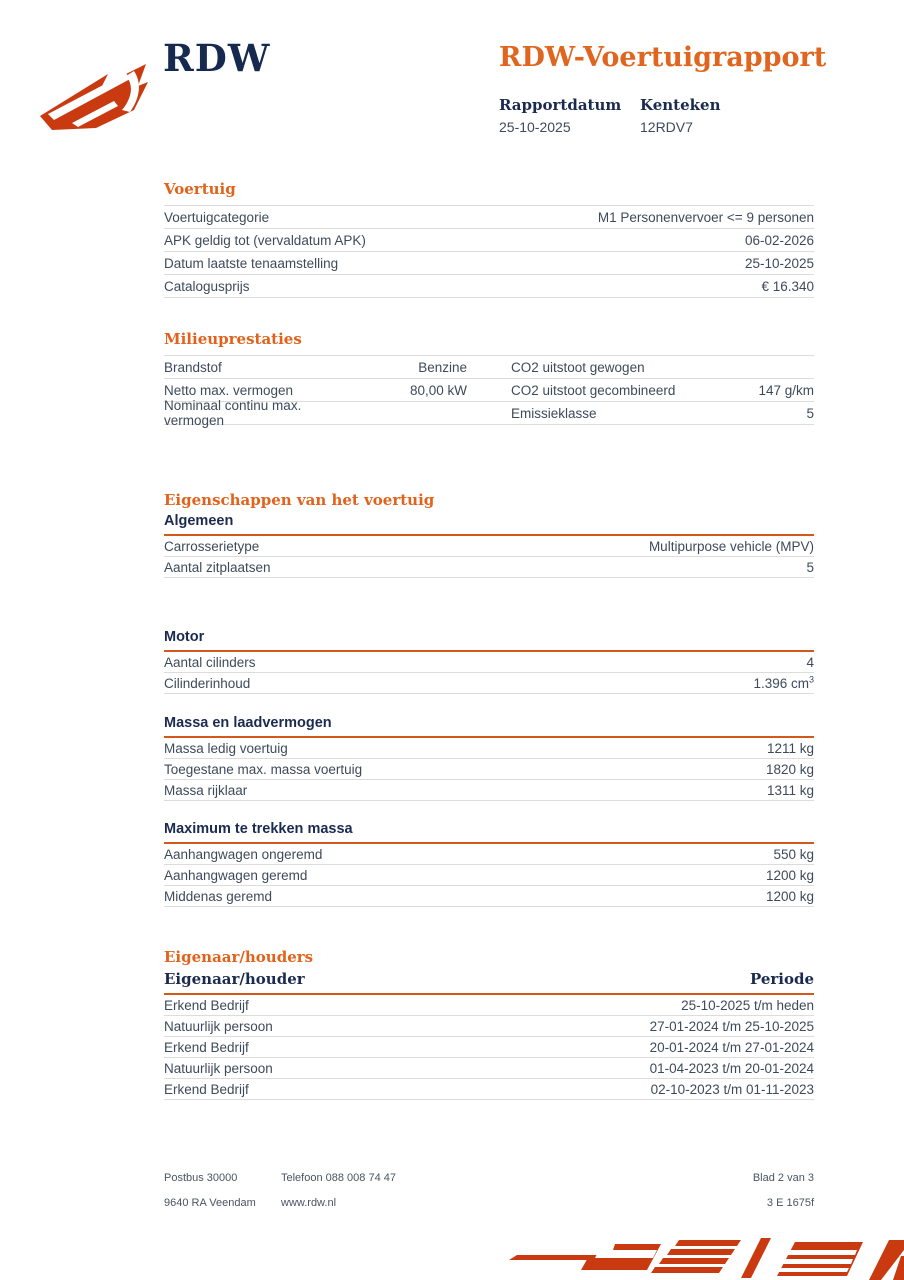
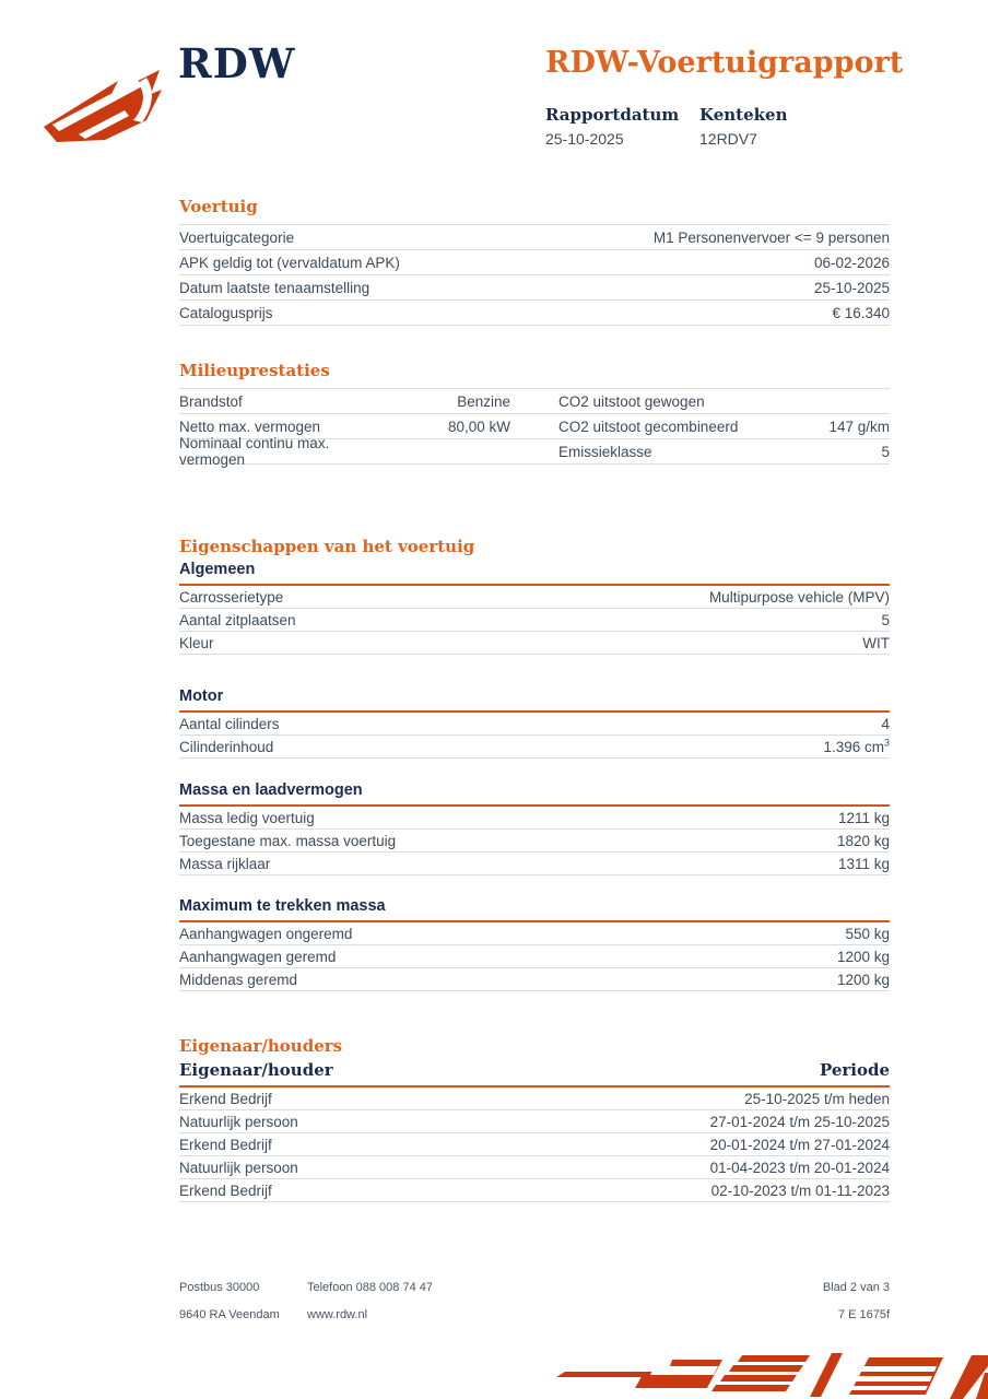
  RDW
  RDW-Voertuigrapport
  Rapportdatum
  Kenteken
  25-10-2025
  12RDV7
  Voertuig
  Voertuigcategorie
  M1 Personenvervoer <= 9 personen
  APK geldig tot (vervaldatum APK)
  06-02-2026
  Datum laatste tenaamstelling
  25-10-2025
  Catalogusprijs
  € 16.340
  Milieuprestaties
  Brandstof
  Benzine
  CO2 uitstoot gewogen
  Netto max. vermogen
  80,00 kW
  CO2 uitstoot gecombineerd
  147 g/km
  Nominaal continu max. vermogen
  Emissieklasse
  5
  Eigenschappen van het voertuig
  Algemeen
  Carrosserietype
  Multipurpose vehicle (MPV)
  Aantal zitplaatsen
  5
+ Kleur
+ WIT
  Motor
  Aantal cilinders
  4
  Cilinderinhoud
  1.396 cm3
  Massa en laadvermogen
  Massa ledig voertuig
  1211 kg
  Toegestane max. massa voertuig
  1820 kg
  Massa rijklaar
  1311 kg
  Maximum te trekken massa
  Aanhangwagen ongeremd
  550 kg
  Aanhangwagen geremd
  1200 kg
  Middenas geremd
  1200 kg
  Eigenaar/houders
  Eigenaar/houder
  Periode
  Erkend Bedrijf
  25-10-2025 t/m heden
  Natuurlijk persoon
  27-01-2024 t/m 25-10-2025
  Erkend Bedrijf
  20-01-2024 t/m 27-01-2024
  Natuurlijk persoon
  01-04-2023 t/m 20-01-2024
  Erkend Bedrijf
  02-10-2023 t/m 01-11-2023
  Postbus 30000
  Telefoon 088 008 74 47
  Blad 2 van 3
  9640 RA Veendam
  www.rdw.nl
- 3 E 1675f
+ 7 E 1675f
